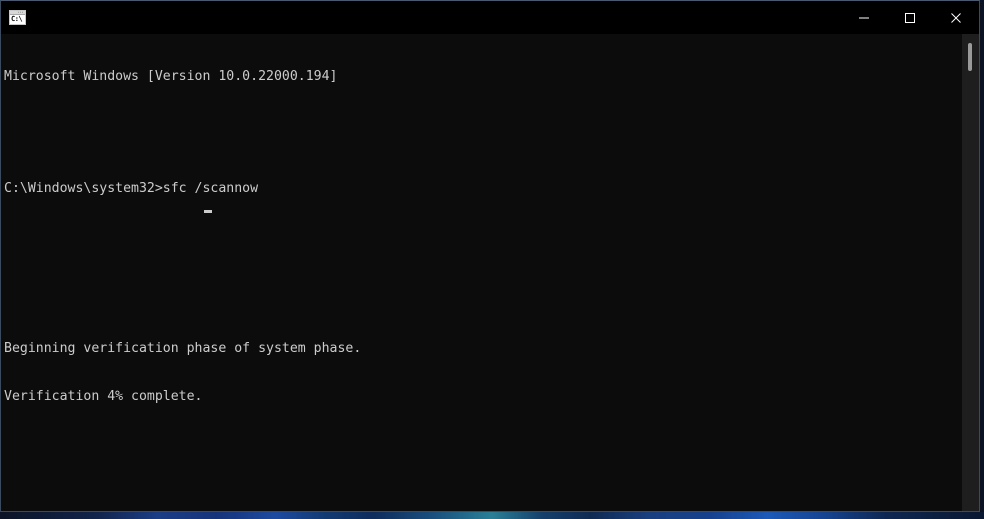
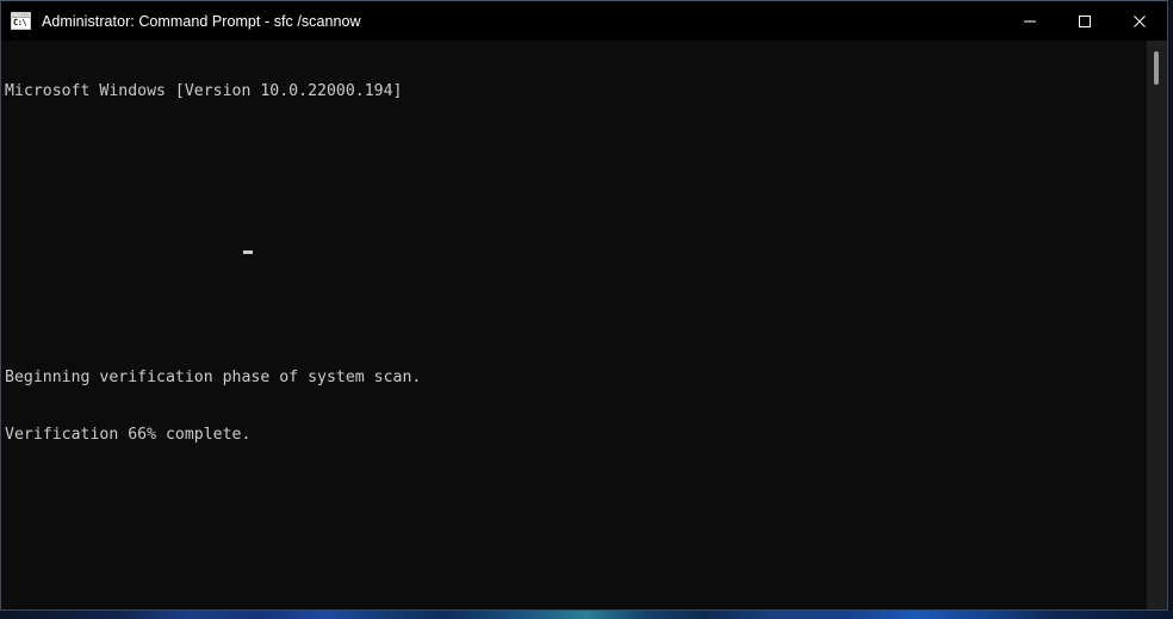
  C:\
+ Administrator: Command Prompt - sfc /scannow
  Microsoft Windows [Version 10.0.22000.194]
- C:\Windows\system32>sfc /scannow
- Beginning verification phase of system phase.
+ Beginning verification phase of system scan.
- Verification 4% complete.
+ Verification 66% complete.
